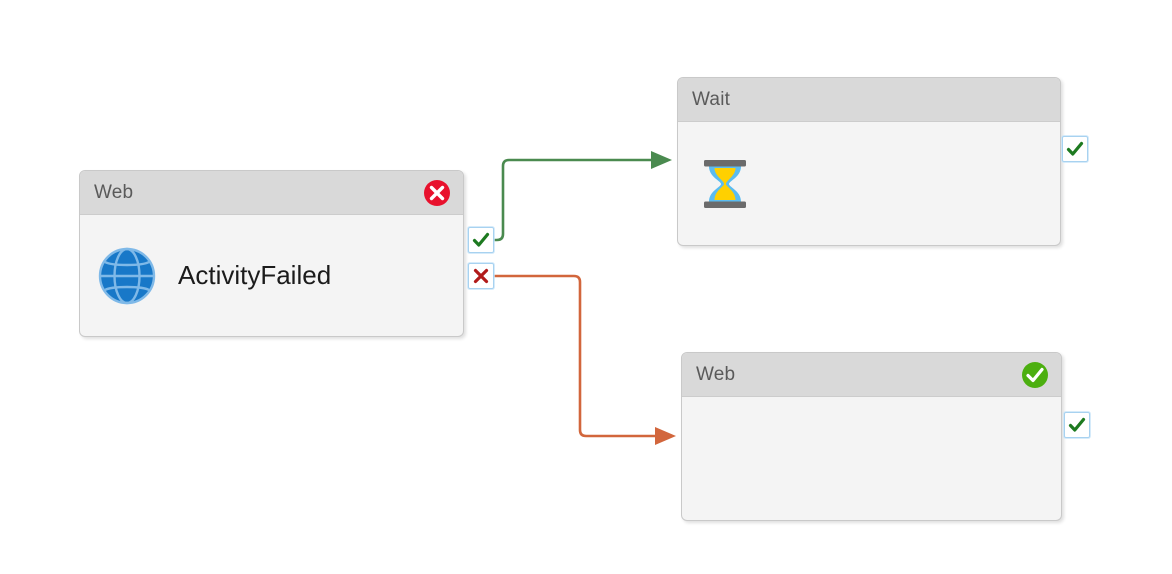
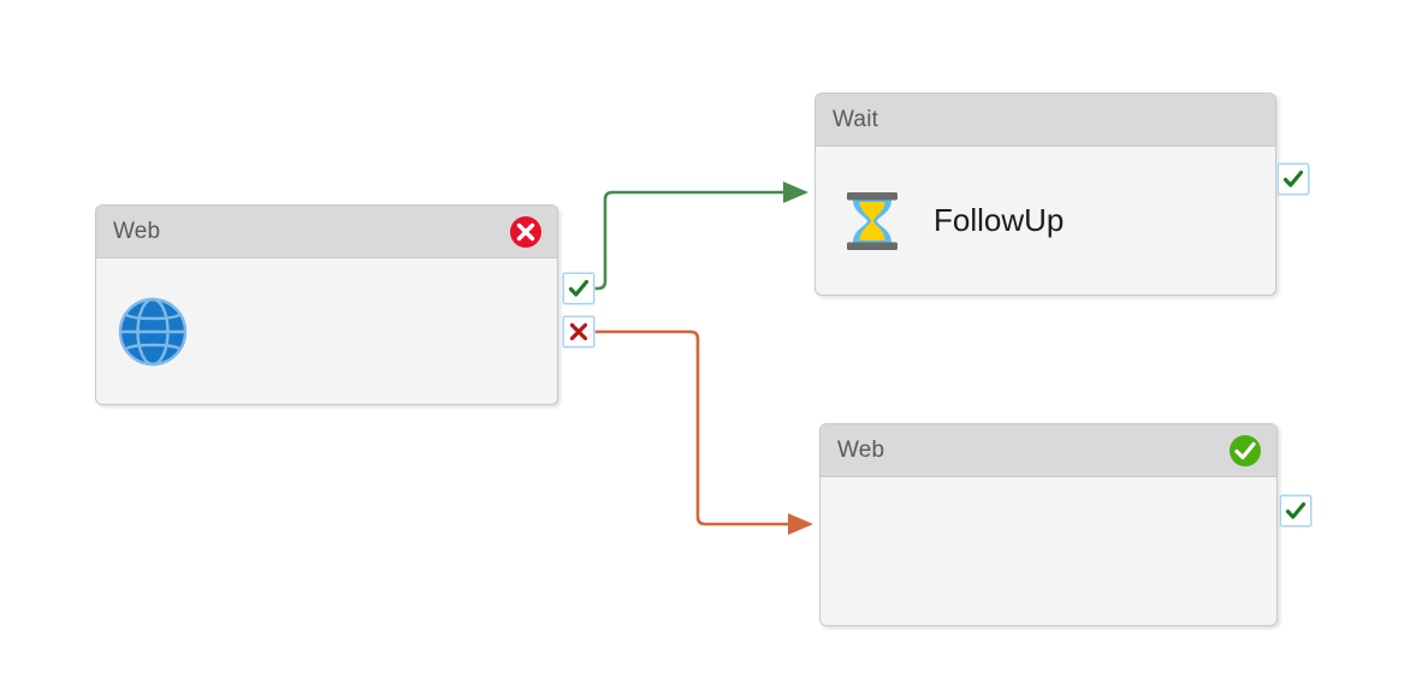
  Web
- ActivityFailed
  Wait
+ FollowUp
  Web
